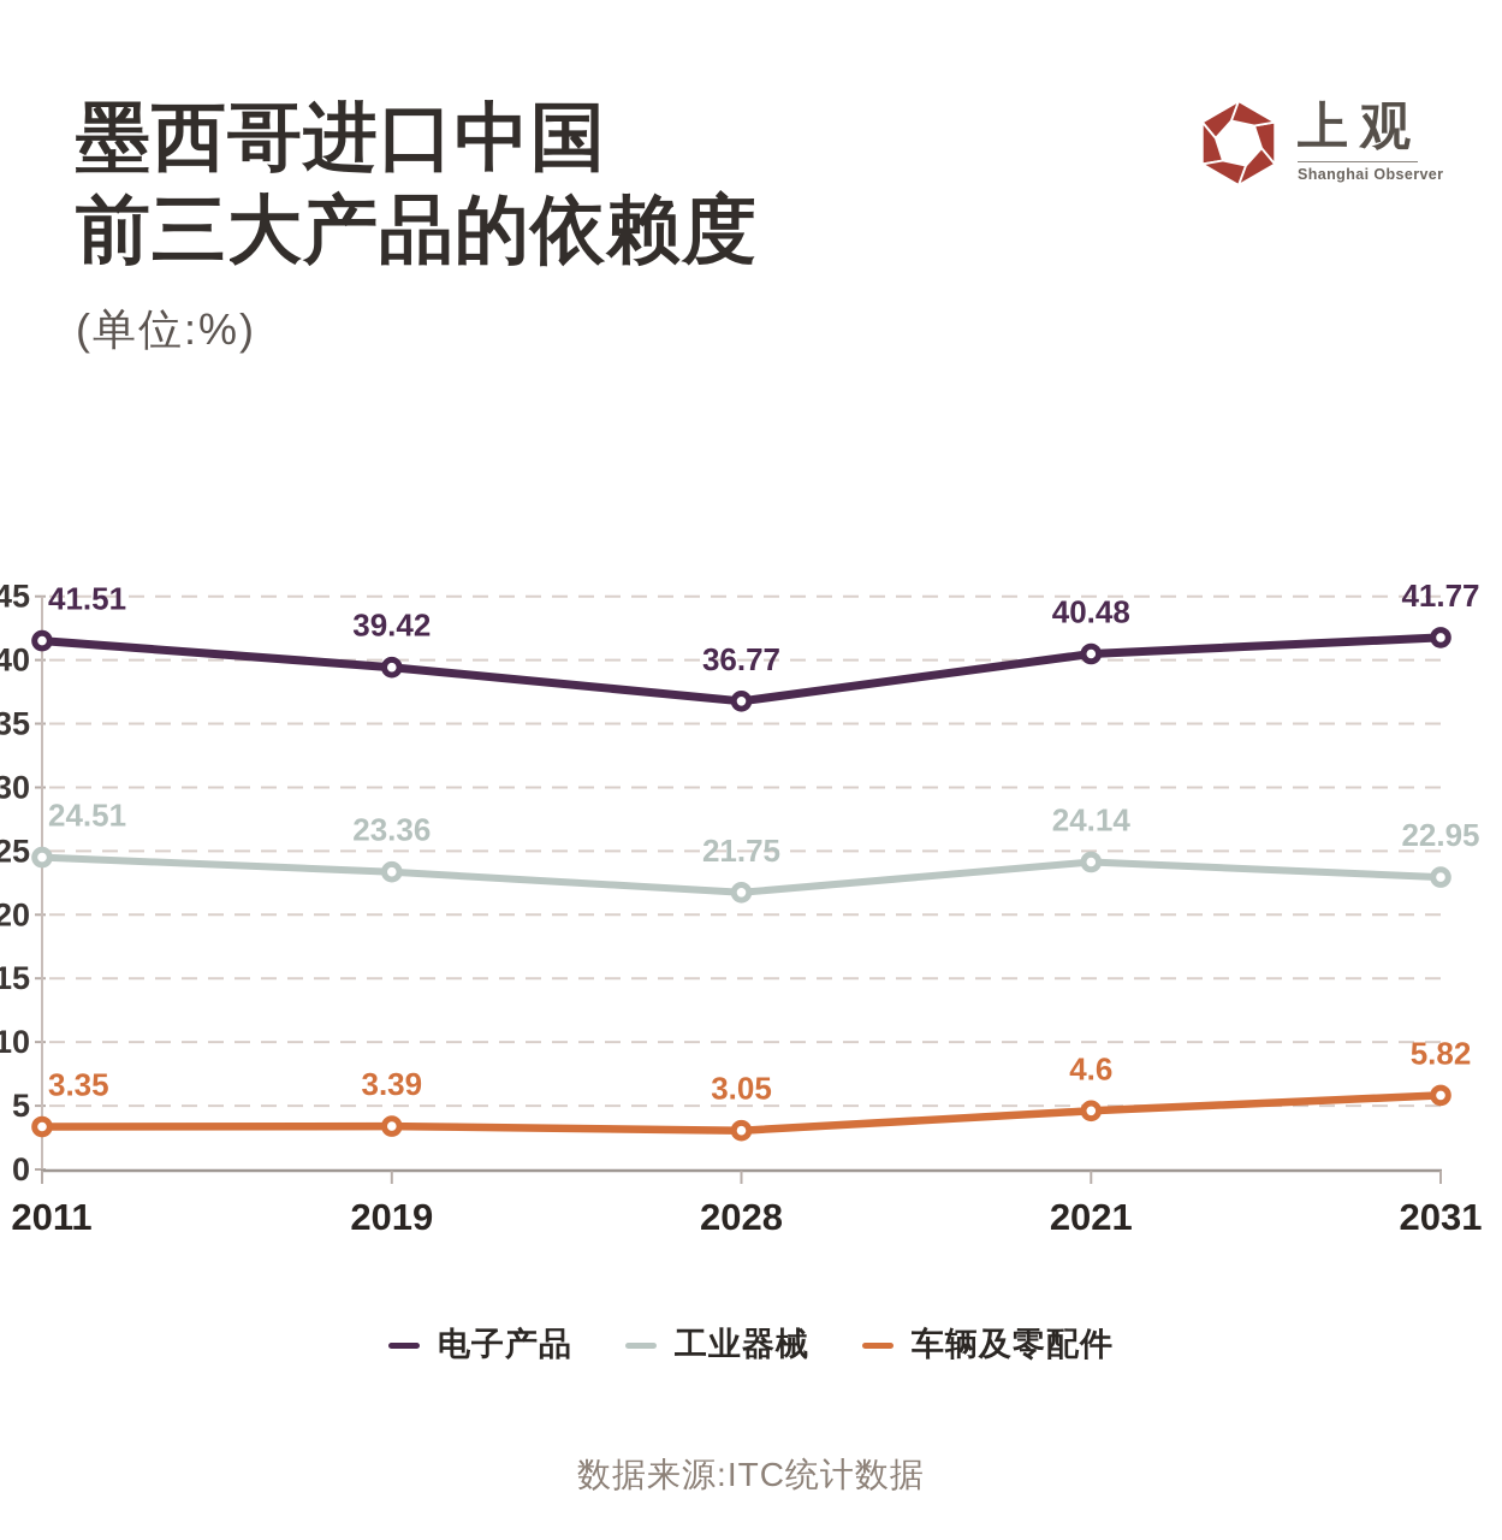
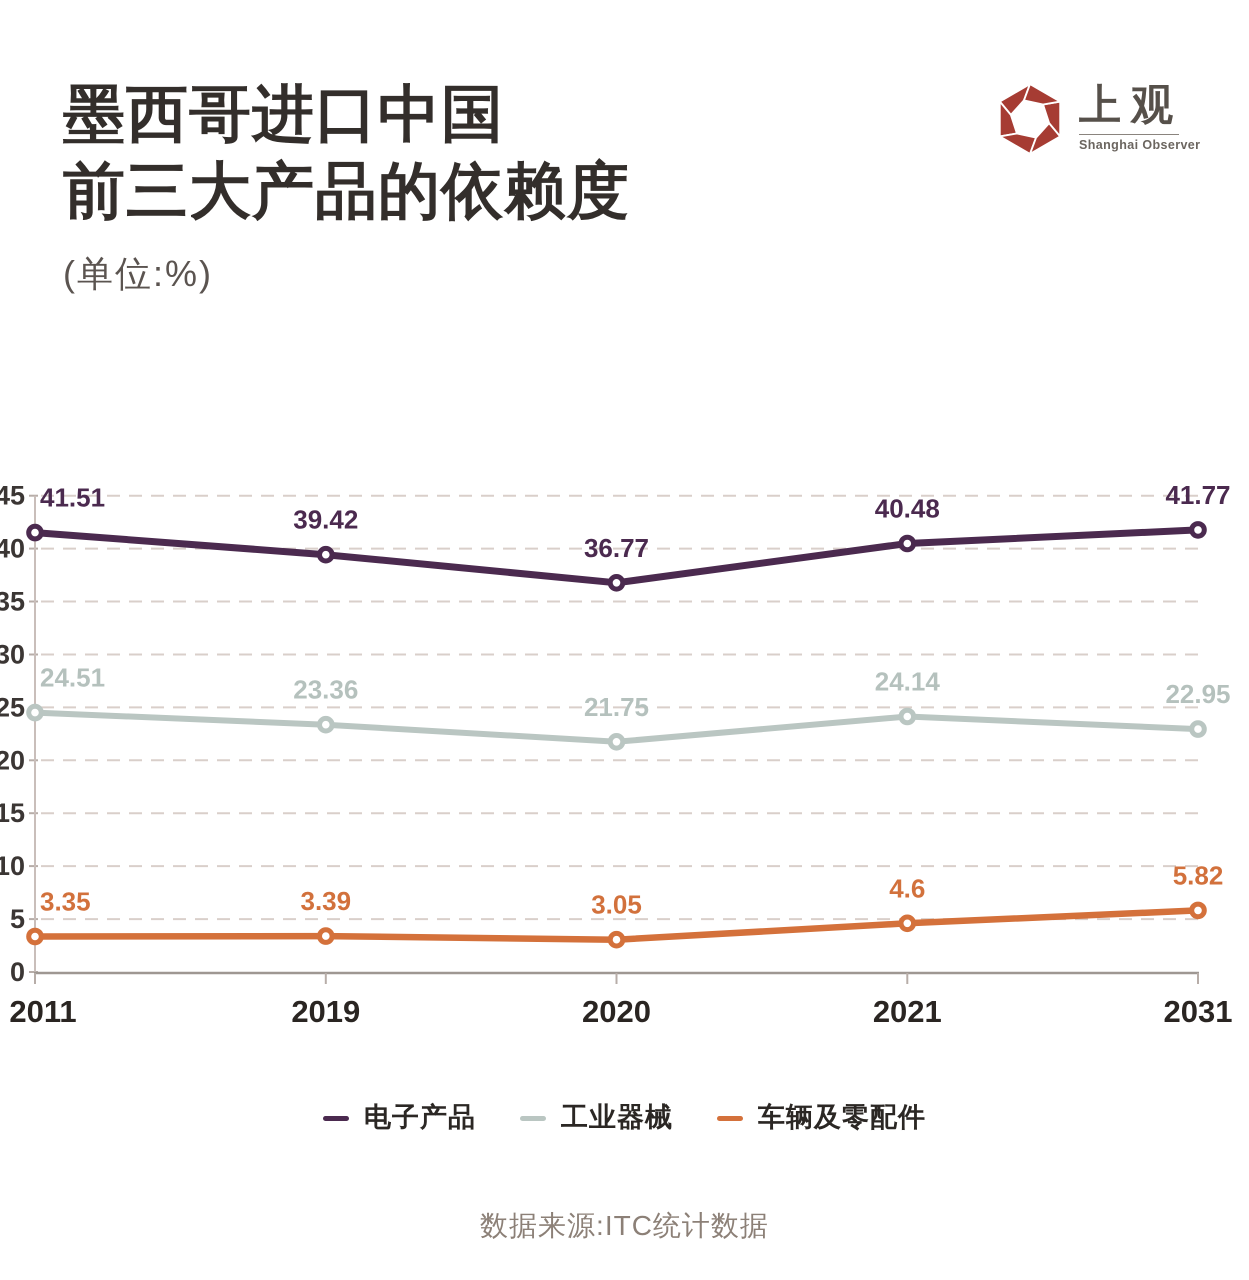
  墨西哥进口中国
  前三大产品的依赖度
  (单位:%)
  上观
  Shanghai Observer
  0
  5
  10
  15
  20
  25
  30
  35
  40
  45
  2011
  2019
- 2028
+ 2020
  2021
  2031
  41.51
  39.42
  36.77
  40.48
  41.77
  24.51
  23.36
  21.75
  24.14
  22.95
  3.35
  3.39
  3.05
  4.6
  5.82
  电子产品
  工业器械
  车辆及零配件
  数据来源:ITC统计数据
